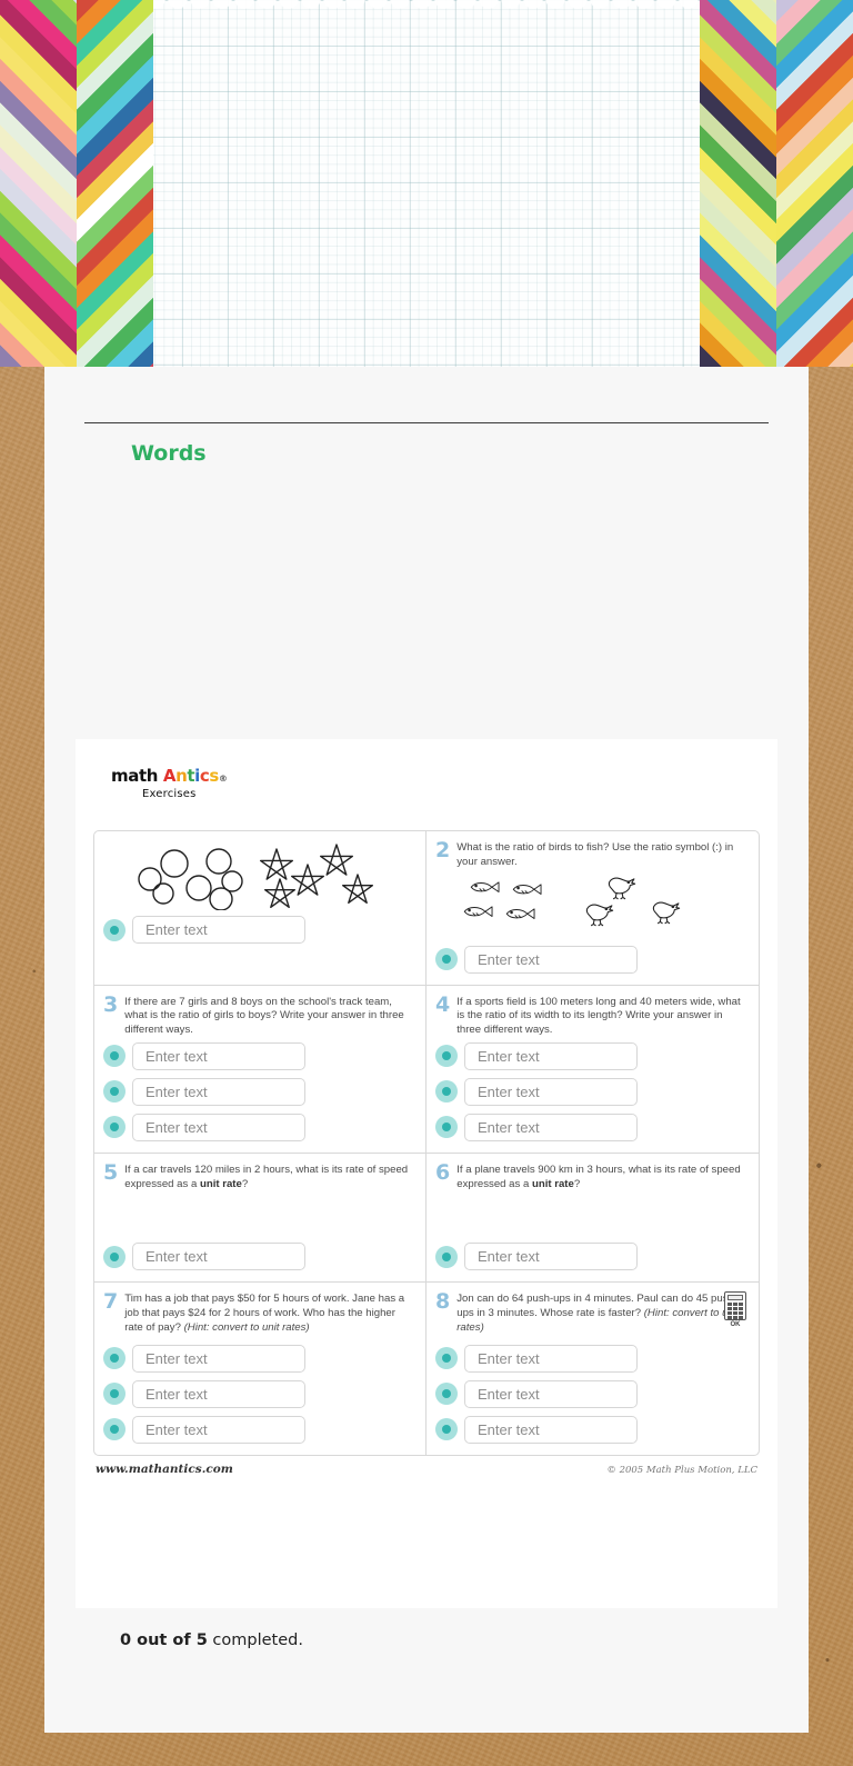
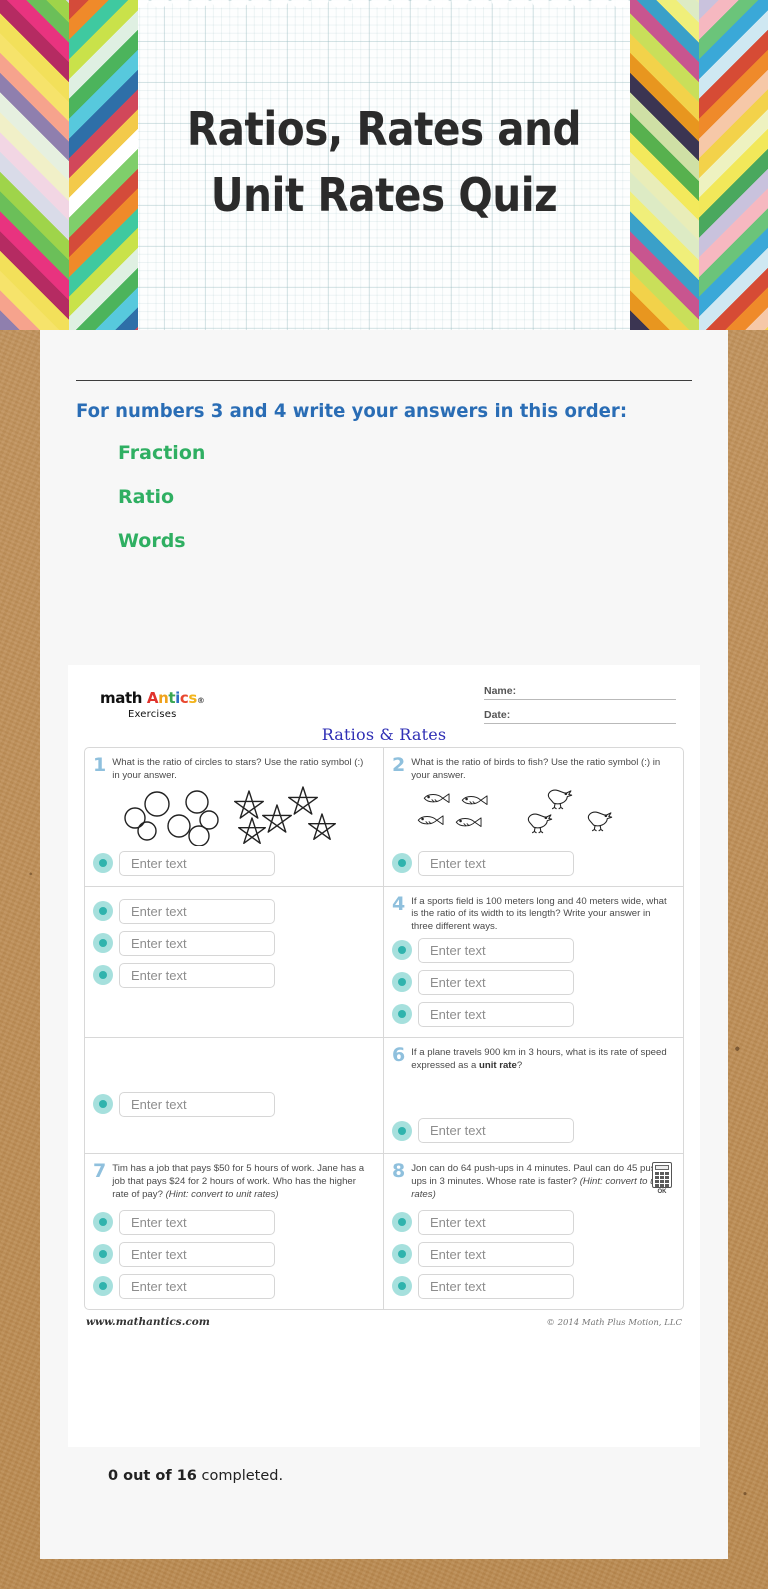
+ Ratios, Rates and Unit Rates Quiz
+ For numbers 3 and 4 write your answers in this order:
+ Fraction
+ Ratio
  Words
  math Antics®
  Exercises
+ Name:
+ Date:
+ Ratios & Rates
+ 1
+ What is the ratio of circles to stars? Use the ratio symbol (:) in your answer.
  Enter text
  2
  What is the ratio of birds to fish? Use the ratio symbol (:) in your answer.
  Enter text
- 3
- If there are 7 girls and 8 boys on the school's track team, what is the ratio of girls to boys? Write your answer in three different ways.
  Enter text
  Enter text
  Enter text
  4
  If a sports field is 100 meters long and 40 meters wide, what is the ratio of its width to its length? Write your answer in three different ways.
  Enter text
  Enter text
  Enter text
- 5
- If a car travels 120 miles in 2 hours, what is its rate of speed expressed as a unit rate?
  Enter text
  6
  If a plane travels 900 km in 3 hours, what is its rate of speed expressed as a unit rate?
  Enter text
  7
  Tim has a job that pays $50 for 5 hours of work. Jane has a job that pays $24 for 2 hours of work. Who has the higher rate of pay? (Hint: convert to unit rates)
  Enter text
  Enter text
  Enter text
  8
  Jon can do 64 push-ups in 4 minutes. Paul can do 45 puups in 3 minutes. Whose rate is faster? (Hint: convert to rates)
  Enter text
  Enter text
  Enter text
  www.mathantics.com
- © 2005 Math Plus Motion, LLC
+ © 2014 Math Plus Motion, LLC
- 0 out of 5 completed.
+ 0 out of 16 completed.
